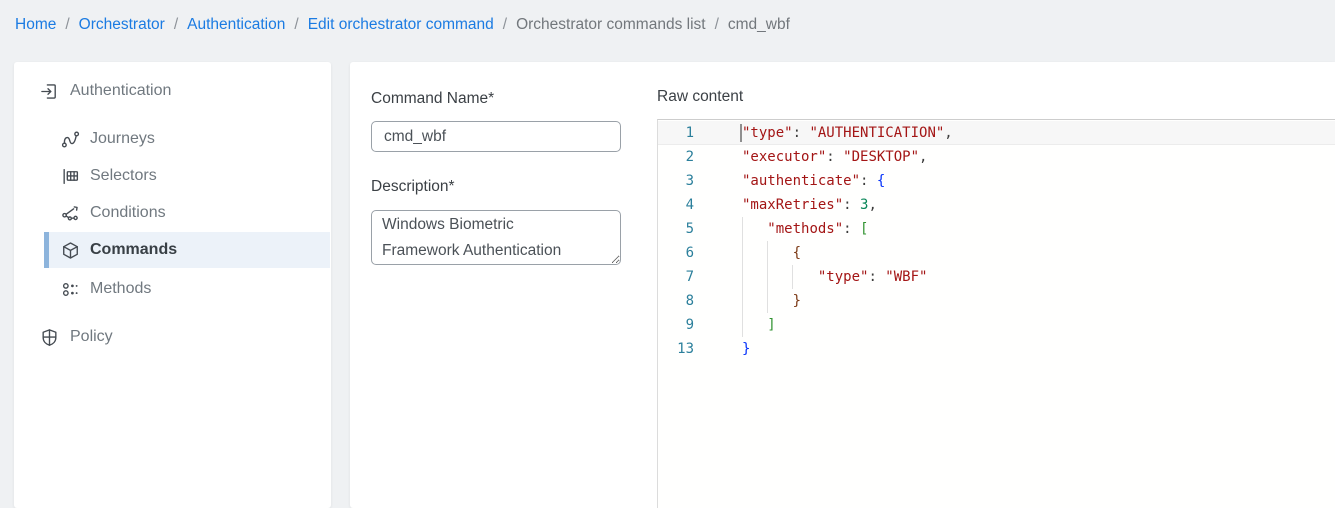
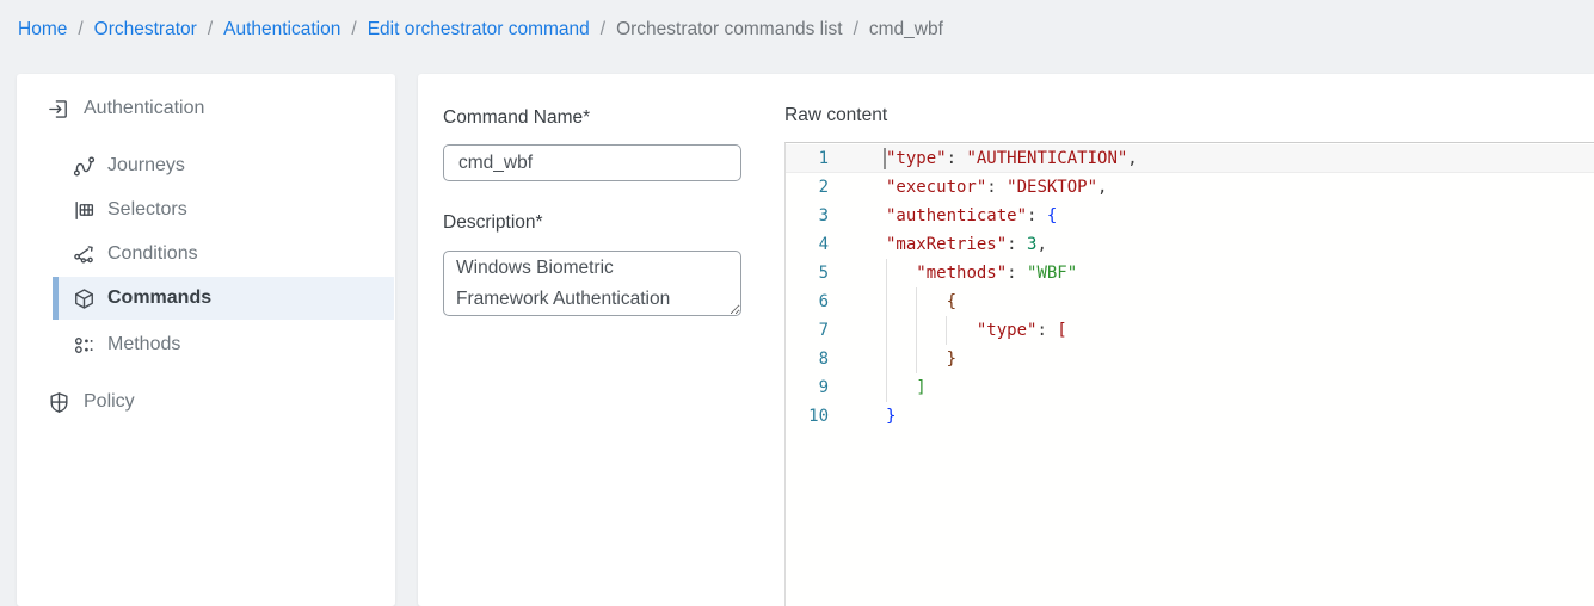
  Home
  /
  Orchestrator
  /
  Authentication
  /
  Edit orchestrator command
  /
  Orchestrator commands list
  /
  cmd_wbf
  Authentication
  Journeys
  Selectors
  Conditions
  Commands
  Methods
  Policy
  Command Name*
  cmd_wbf
  Description*
  Windows Biometric
  Framework Authentication
  Raw content
  1
  "type": "AUTHENTICATION",
  2
  "executor": "DESKTOP",
  3
  "authenticate": {
  4
  "maxRetries": 3,
  5
- "methods": [
+ "methods": "WBF"
  6
  {
  7
- "type": "WBF"
+ "type": [
  8
  }
  9
  ]
- 13
+ 10
  }
